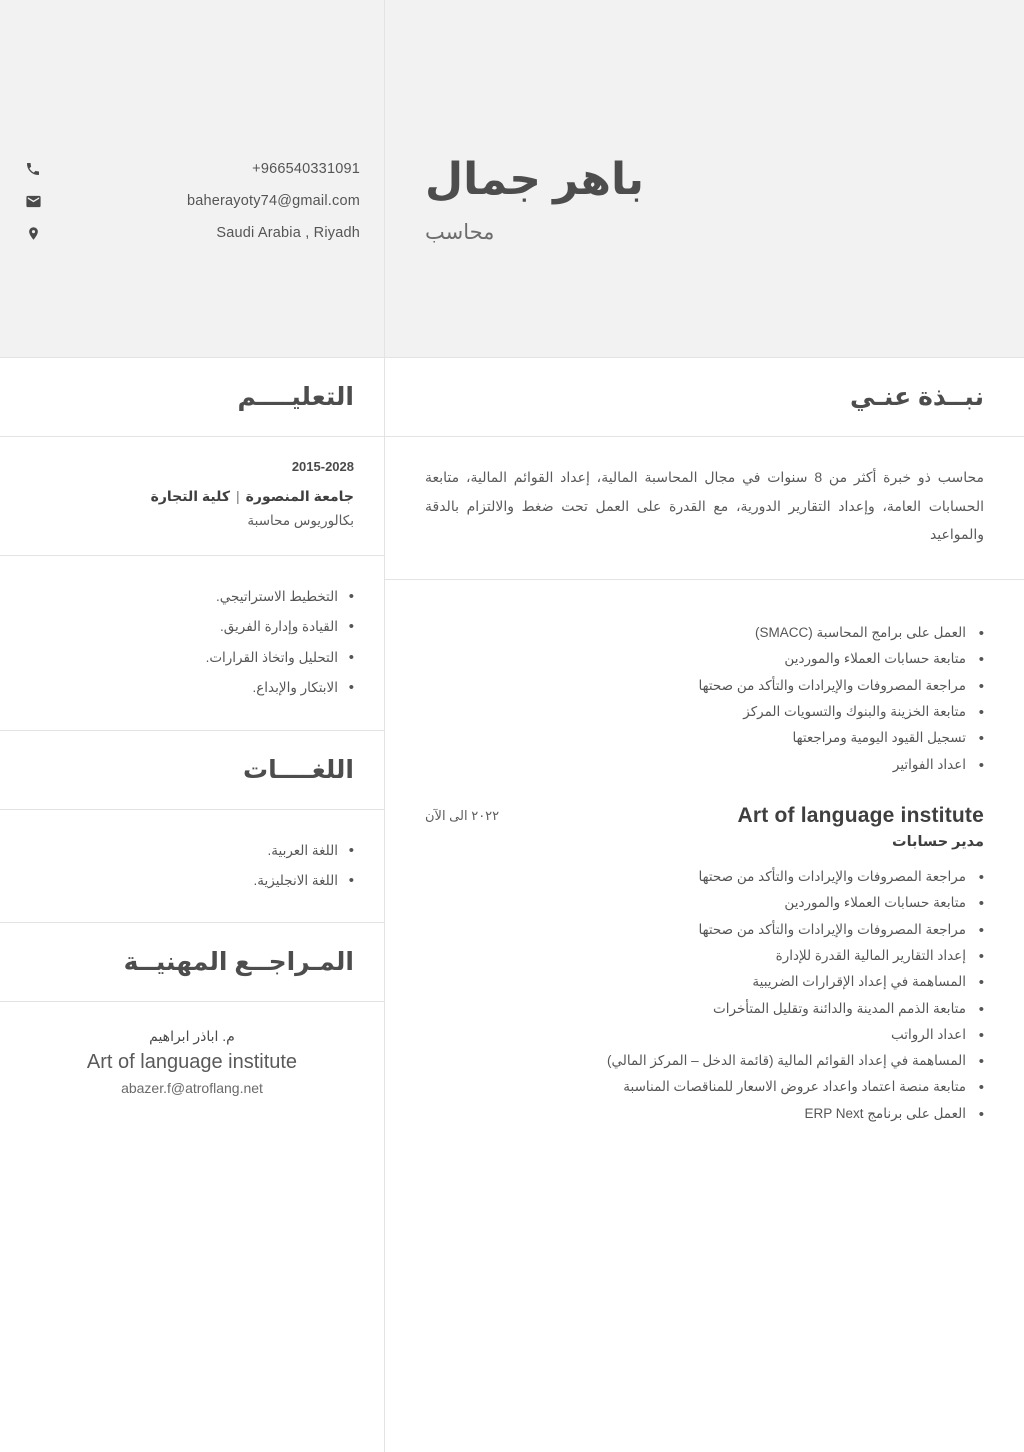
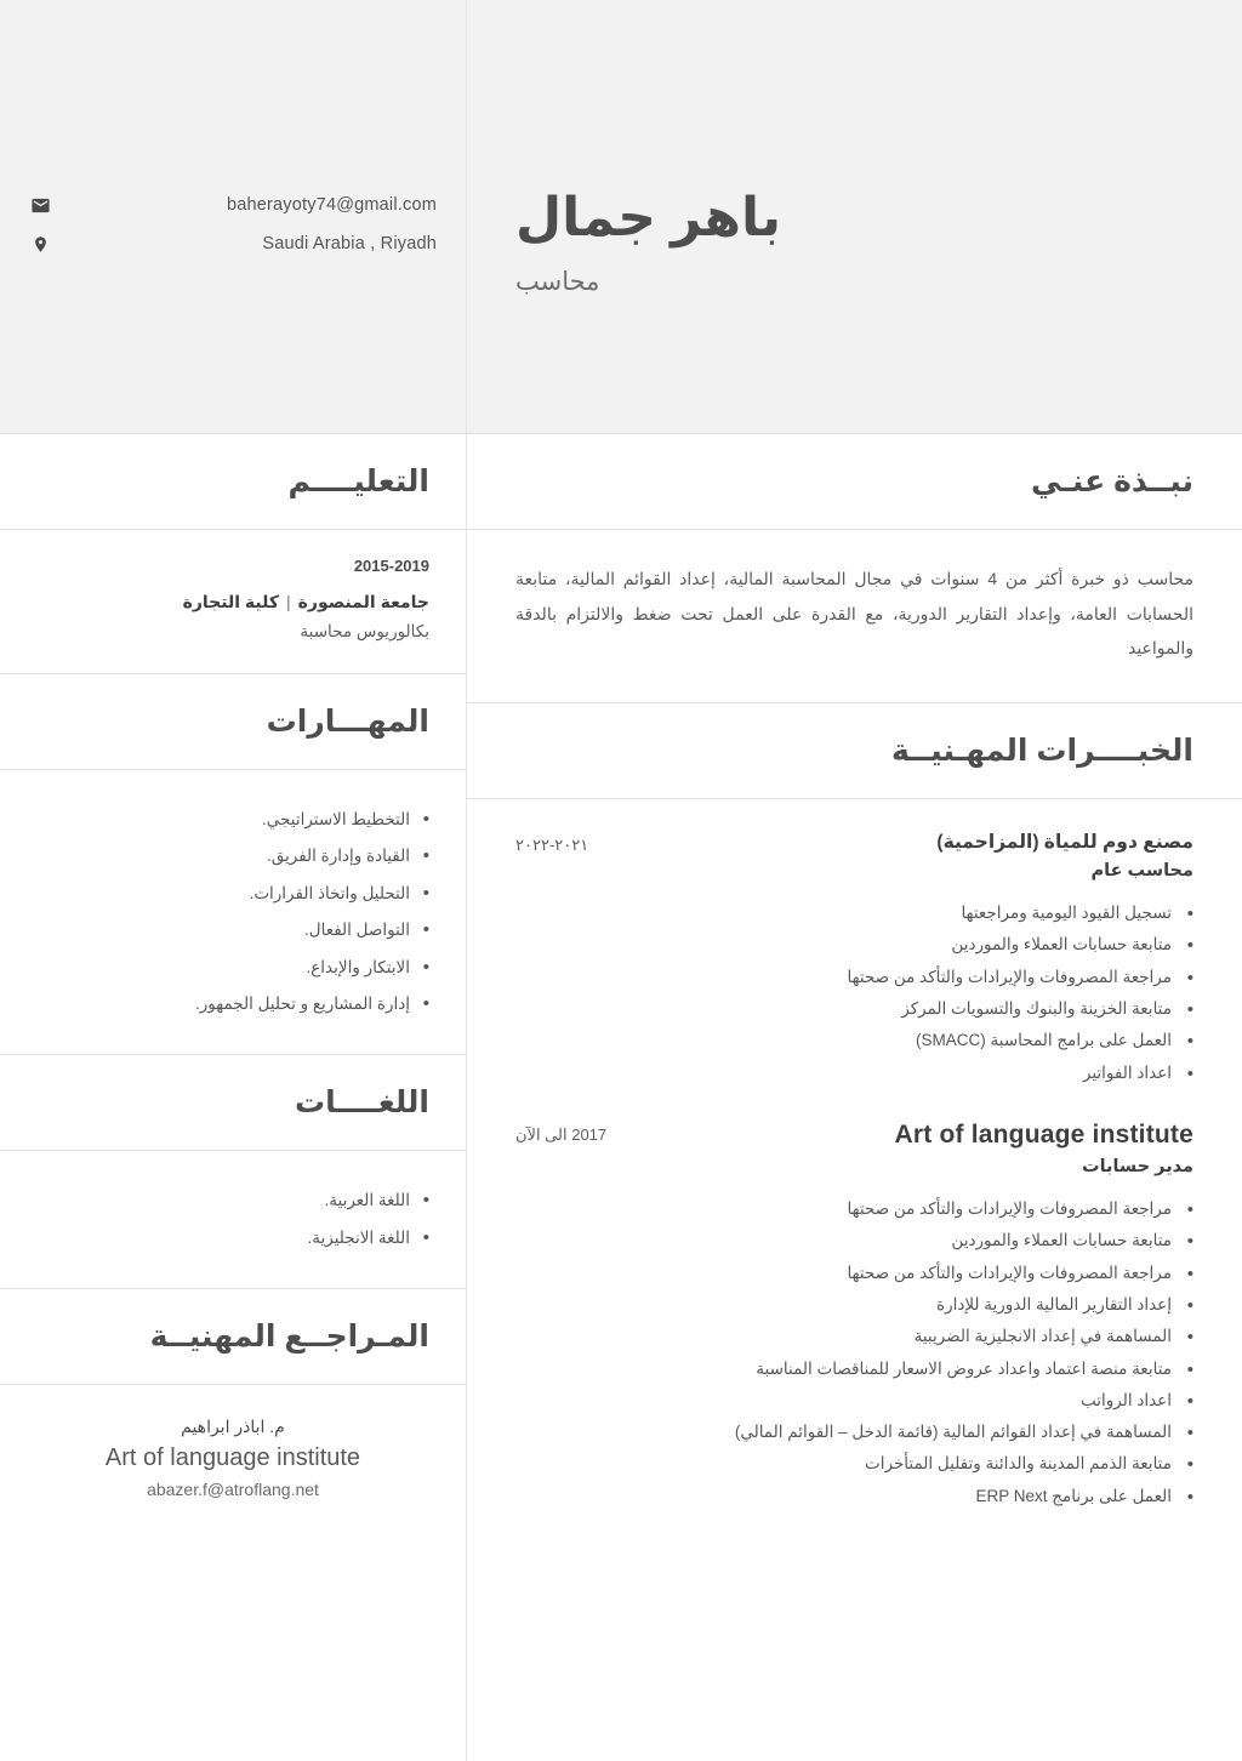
  باهر جمال
  محاسب
- +966540331091
  baherayoty74@gmail.com
  Saudi Arabia , Riyadh
  نبــذة عنـي
- محاسب ذو خبرة أكثر من 8 سنوات في مجال المحاسبة المالية، إعداد القوائم المالية، متابعة الحسابات العامة، وإعداد التقارير الدورية، مع القدرة على العمل تحت ضغط والالتزام بالدقة والمواعيد
+ محاسب ذو خبرة أكثر من 4 سنوات في مجال المحاسبة المالية، إعداد القوائم المالية، متابعة الحسابات العامة، وإعداد التقارير الدورية، مع القدرة على العمل تحت ضغط والالتزام بالدقة والمواعيد
+ الخبــــرات المهـنيــة
+ مصنع دوم للمياة (المزاحمية)
+ محاسب عام
+ ٢٠٢١-٢٠٢٢
- العمل على برامج المحاسبة (SMACC)
+ تسجيل القيود اليومية ومراجعتها
  متابعة حسابات العملاء والموردين
  مراجعة المصروفات والإيرادات والتأكد من صحتها
  متابعة الخزينة والبنوك والتسويات المركز
- تسجيل القيود اليومية ومراجعتها
+ العمل على برامج المحاسبة (SMACC)
  اعداد الفواتير
  Art of language institute
  مدير حسابات
- ٢٠٢٢ الى الآن
+ 2017 الى الآن
  مراجعة المصروفات والإيرادات والتأكد من صحتها
  متابعة حسابات العملاء والموردين
  مراجعة المصروفات والإيرادات والتأكد من صحتها
- إعداد التقارير المالية القدرة للإدارة
+ إعداد التقارير المالية الدورية للإدارة
- المساهمة في إعداد الإقرارات الضريبية
+ المساهمة في إعداد الانجليزية الضريبية
- متابعة الذمم المدينة والدائنة وتقليل المتأخرات
+ متابعة منصة اعتماد واعداد عروض الاسعار للمناقصات المناسبة
  اعداد الرواتب
- المساهمة في إعداد القوائم المالية (قائمة الدخل – المركز المالي)
+ المساهمة في إعداد القوائم المالية (قائمة الدخل – القوائم المالي)
- متابعة منصة اعتماد واعداد عروض الاسعار للمناقصات المناسبة
+ متابعة الذمم المدينة والدائنة وتقليل المتأخرات
  العمل على برنامج ERP Next
  التعليــــم
- 2015-2028
+ 2015-2019
  جامعة المنصورة|كلية التجارة
  بكالوريوس محاسبة
+ المهـــارات
  التخطيط الاستراتيجي.
  القيادة وإدارة الفريق.
  التحليل واتخاذ القرارات.
+ التواصل الفعال.
  الابتكار والإبداع.
+ إدارة المشاريع و تحليل الجمهور.
  اللغــــات
  اللغة العربية.
  اللغة الانجليزية.
  المـراجــع المهنيــة
  م. اباذر ابراهيم
  Art of language institute
  abazer.f@atroflang.net
